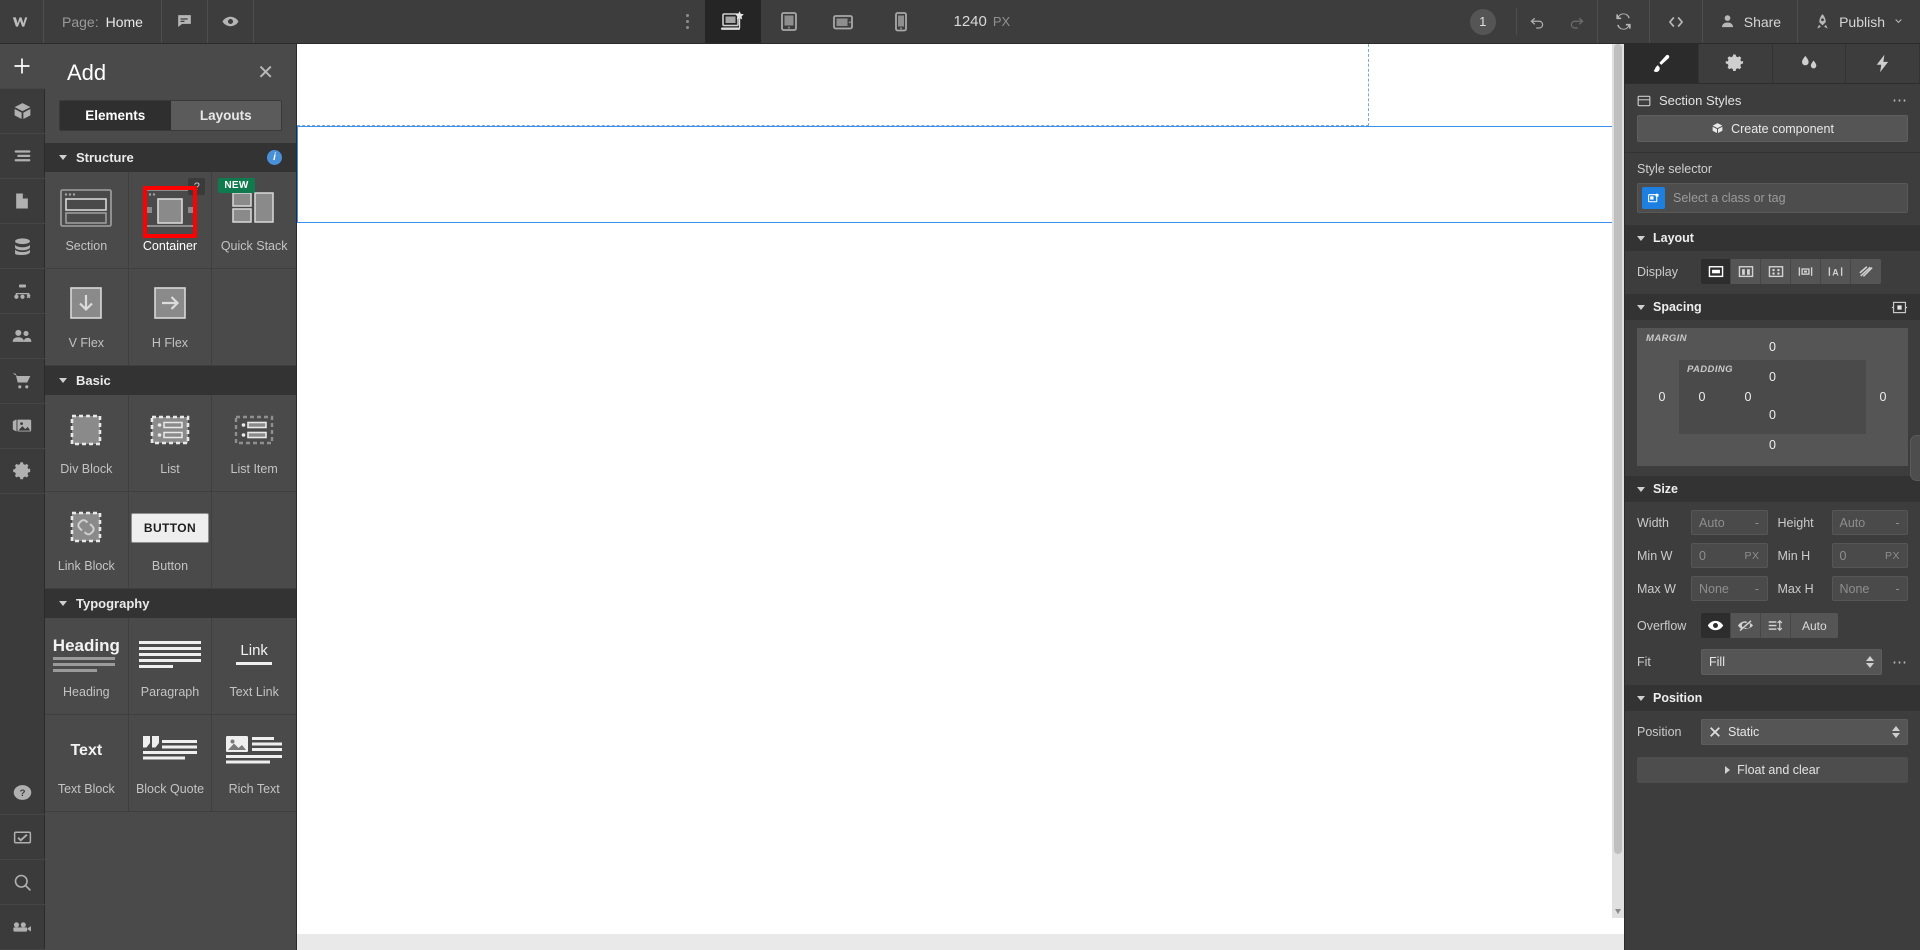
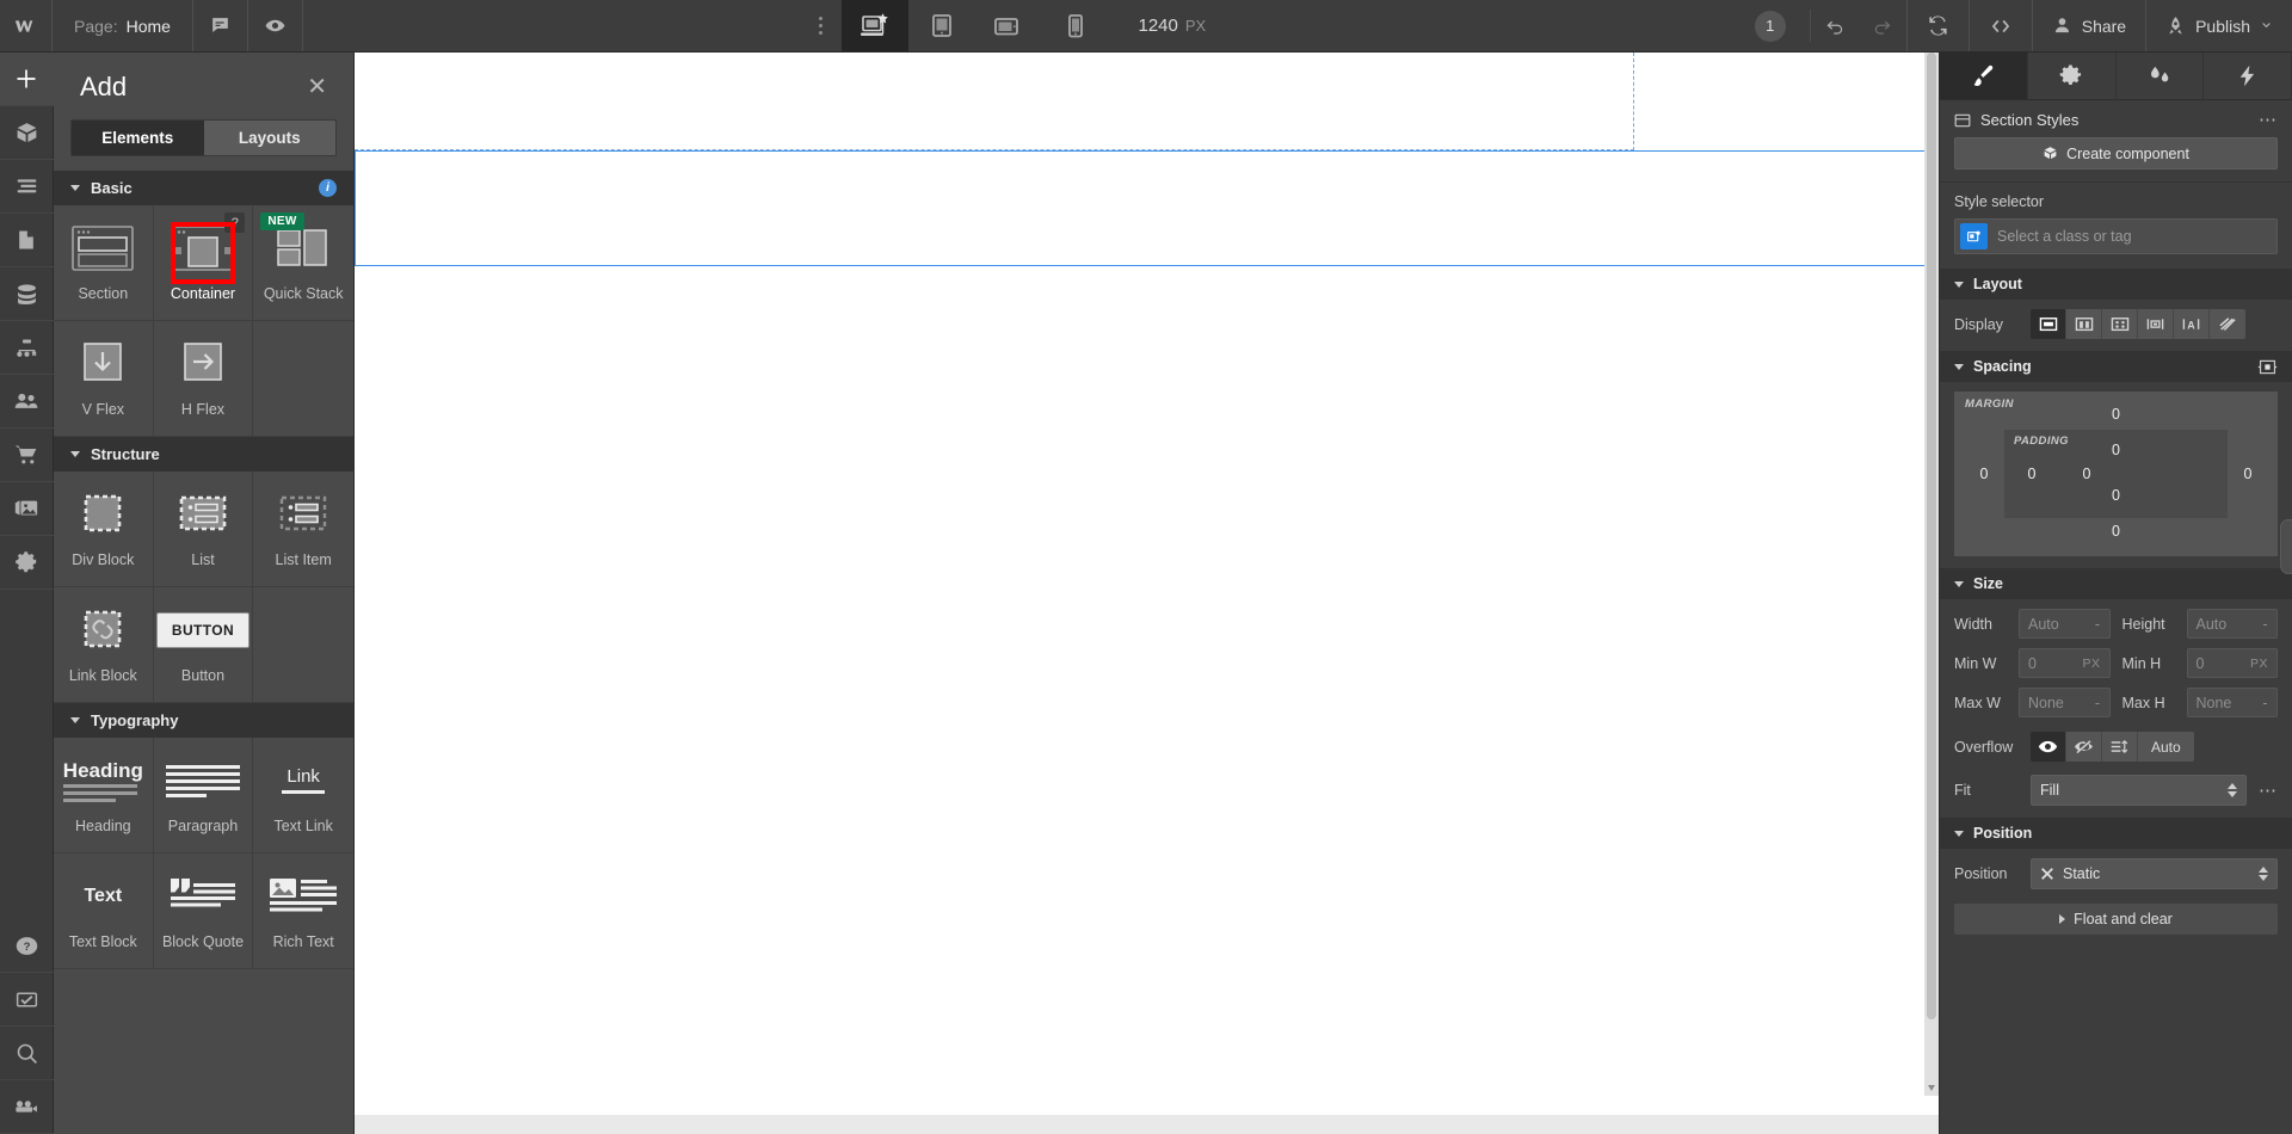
  Page:
  Home
  1240
  PX
  1
  Share
  Publish
  ?
  Add
  ✕
  Elements
  Layouts
- Structure
+ Basic
  i
  Section
  ?
  Container
  NEW
  Quick Stack
  V Flex
  H Flex
- Basic
+ Structure
  Div Block
  List
  List Item
  Link Block
  BUTTON
  Button
  Typography
  Heading
  Heading
  Paragraph
  Link
  Text Link
  Text
  Text Block
  Block Quote
  Rich Text
  Section Styles
  ⋯
  Create component
  Style selector
  Select a class or tag
  Layout
  Display
  A
  Spacing
  MARGIN
  0
  0
  PADDING
  0
  0
  0
  0
  0
  0
  Size
  Width
  Auto
  -
  Height
  Auto
  -
  Min W
  0
  PX
  Min H
  0
  PX
  Max W
  None
  -
  Max H
  None
  -
  Overflow
  Auto
  Fit
  Fill
  ⋯
  Position
  Position
  Static
  Float and clear
